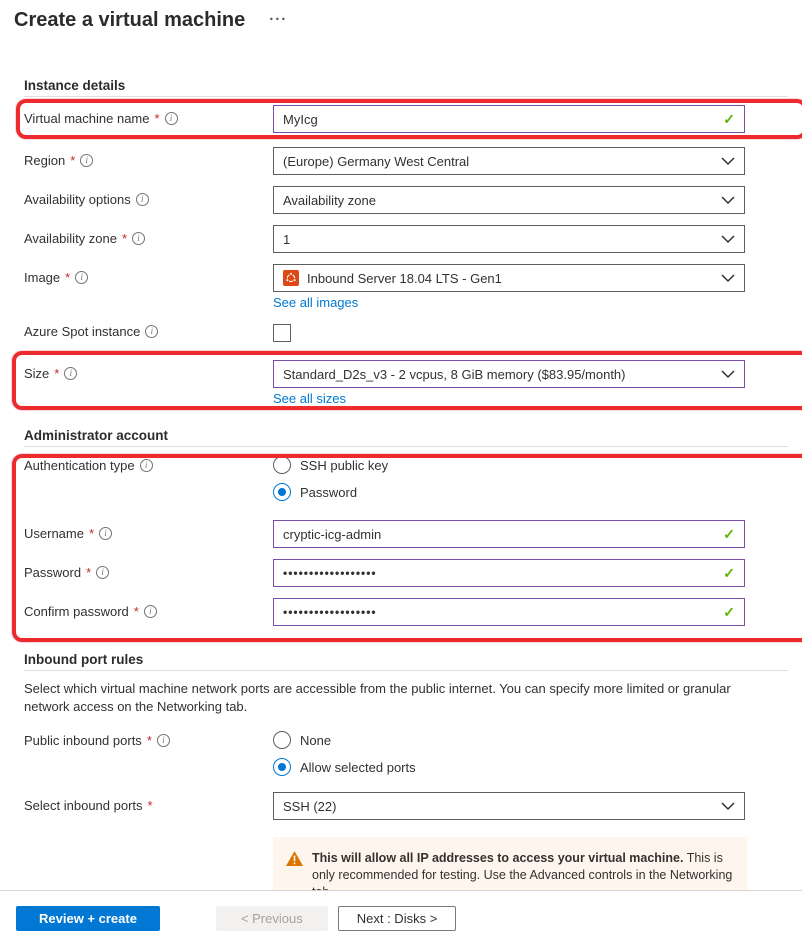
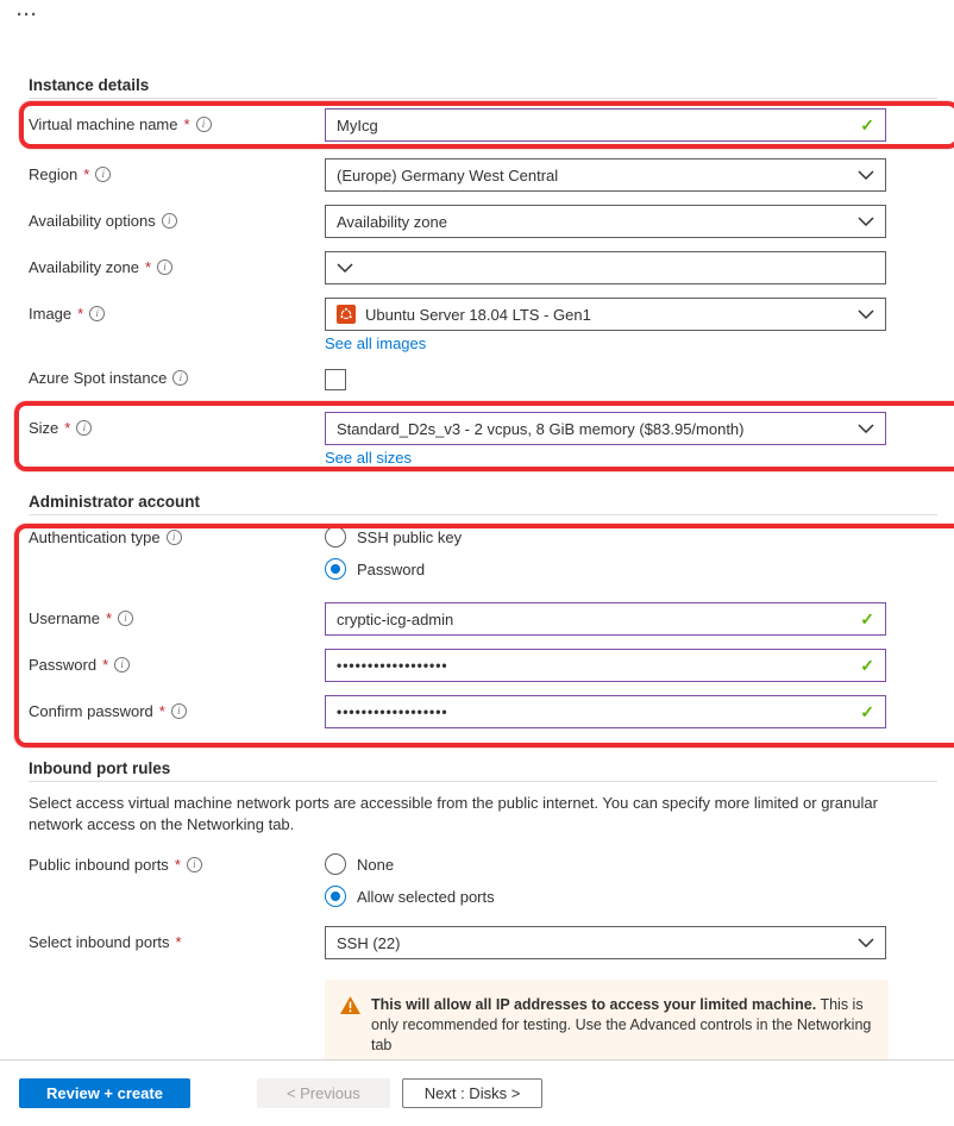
- Create a virtual machine
  ···
  Instance details
  Virtual machine name
  *
  i
  MyIcg
  ✓
  Region
  *
  i
  (Europe) Germany West Central
  Availability options
  i
  Availability zone
  Availability zone
  *
  i
- 1
  Image
  *
  i
- Inbound Server 18.04 LTS - Gen1
+ Ubuntu Server 18.04 LTS - Gen1
  See all images
  Azure Spot instance
  i
  Size
  *
  i
  Standard_D2s_v3 - 2 vcpus, 8 GiB memory ($83.95/month)
  See all sizes
  Administrator account
  Authentication type
  i
  SSH public key
  Password
  Username
  *
  i
  cryptic-icg-admin
  ✓
  Password
  *
  i
  ••••••••••••••••••
  ✓
  Confirm password
  *
  i
  ••••••••••••••••••
  ✓
  Inbound port rules
- Select which virtual machine network ports are accessible from the public internet. You can specify more limited or granular network access on the Networking tab.
+ Select access virtual machine network ports are accessible from the public internet. You can specify more limited or granular network access on the Networking tab.
  Public inbound ports
  *
  i
  None
  Allow selected ports
  Select inbound ports
  *
  SSH (22)
- This will allow all IP addresses to access your virtual machine. This is only recommended for testing. Use the Advanced controls in the Networking
+ This will allow all IP addresses to access your limited machine. This is only recommended for testing. Use the Advanced controls in the Networking tab
  Review + create
  < Previous
  Next : Disks >
